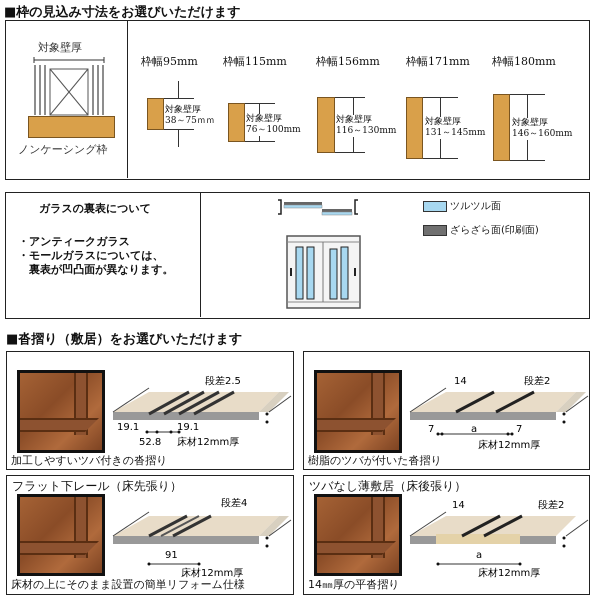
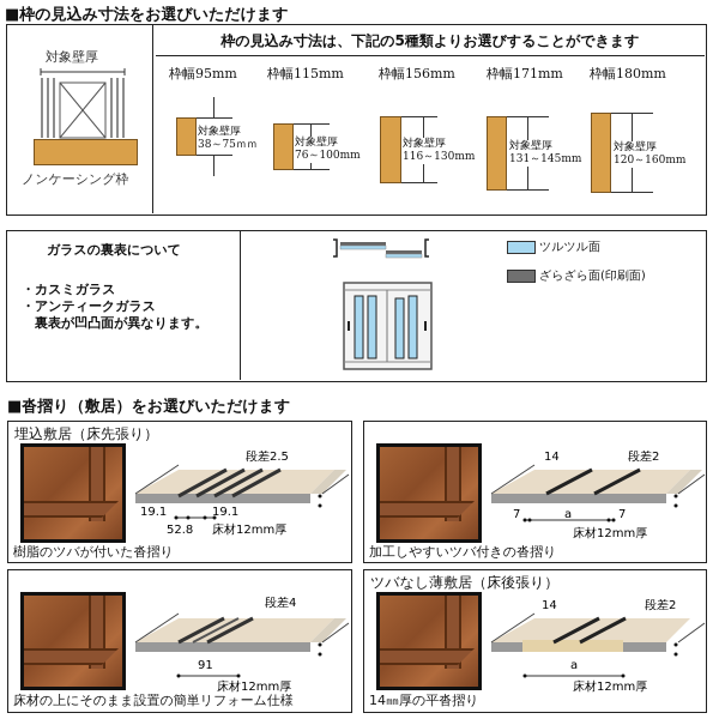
  ■枠の見込み寸法をお選びいただけます
  対象壁厚
  ノンケーシング枠
+ 枠の見込み寸法は、下記の5種類よりお選びすることができます
  枠幅95mm
  枠幅115mm
  枠幅156mm
  枠幅171mm
  枠幅180mm
  対象壁厚
  38～75ｍｍ
  対象壁厚
  76～100mm
  対象壁厚
  116～130mm
  対象壁厚
  131～145mm
  対象壁厚
- 146～160mm
+ 120～160mm
  ガラスの裏表について
+ ・カスミガラス
  ・アンティークガラス
- ・モールガラスについては、
  裏表が凹凸面が異なります。
  ツルツル面
  ざらざら面(印刷面)
  ■沓摺り（敷居）をお選びいただけます
+ 埋込敷居（床先張り）
  段差2.5
  19.1
  19.1
  52.8
  床材12mm厚
- 加工しやすいツバ付きの沓摺り
+ 樹脂のツバが付いた沓摺り
  14
  段差2
  7
  a
  7
  床材12mm厚
- 樹脂のツバが付いた沓摺り
+ 加工しやすいツバ付きの沓摺り
- フラット下レール（床先張り）
  段差4
  91
  床材12mm厚
  床材の上にそのまま設置の簡単リフォーム仕様
  ツバなし薄敷居（床後張り）
  14
  段差2
  a
  床材12mm厚
  14㎜厚の平沓摺り
